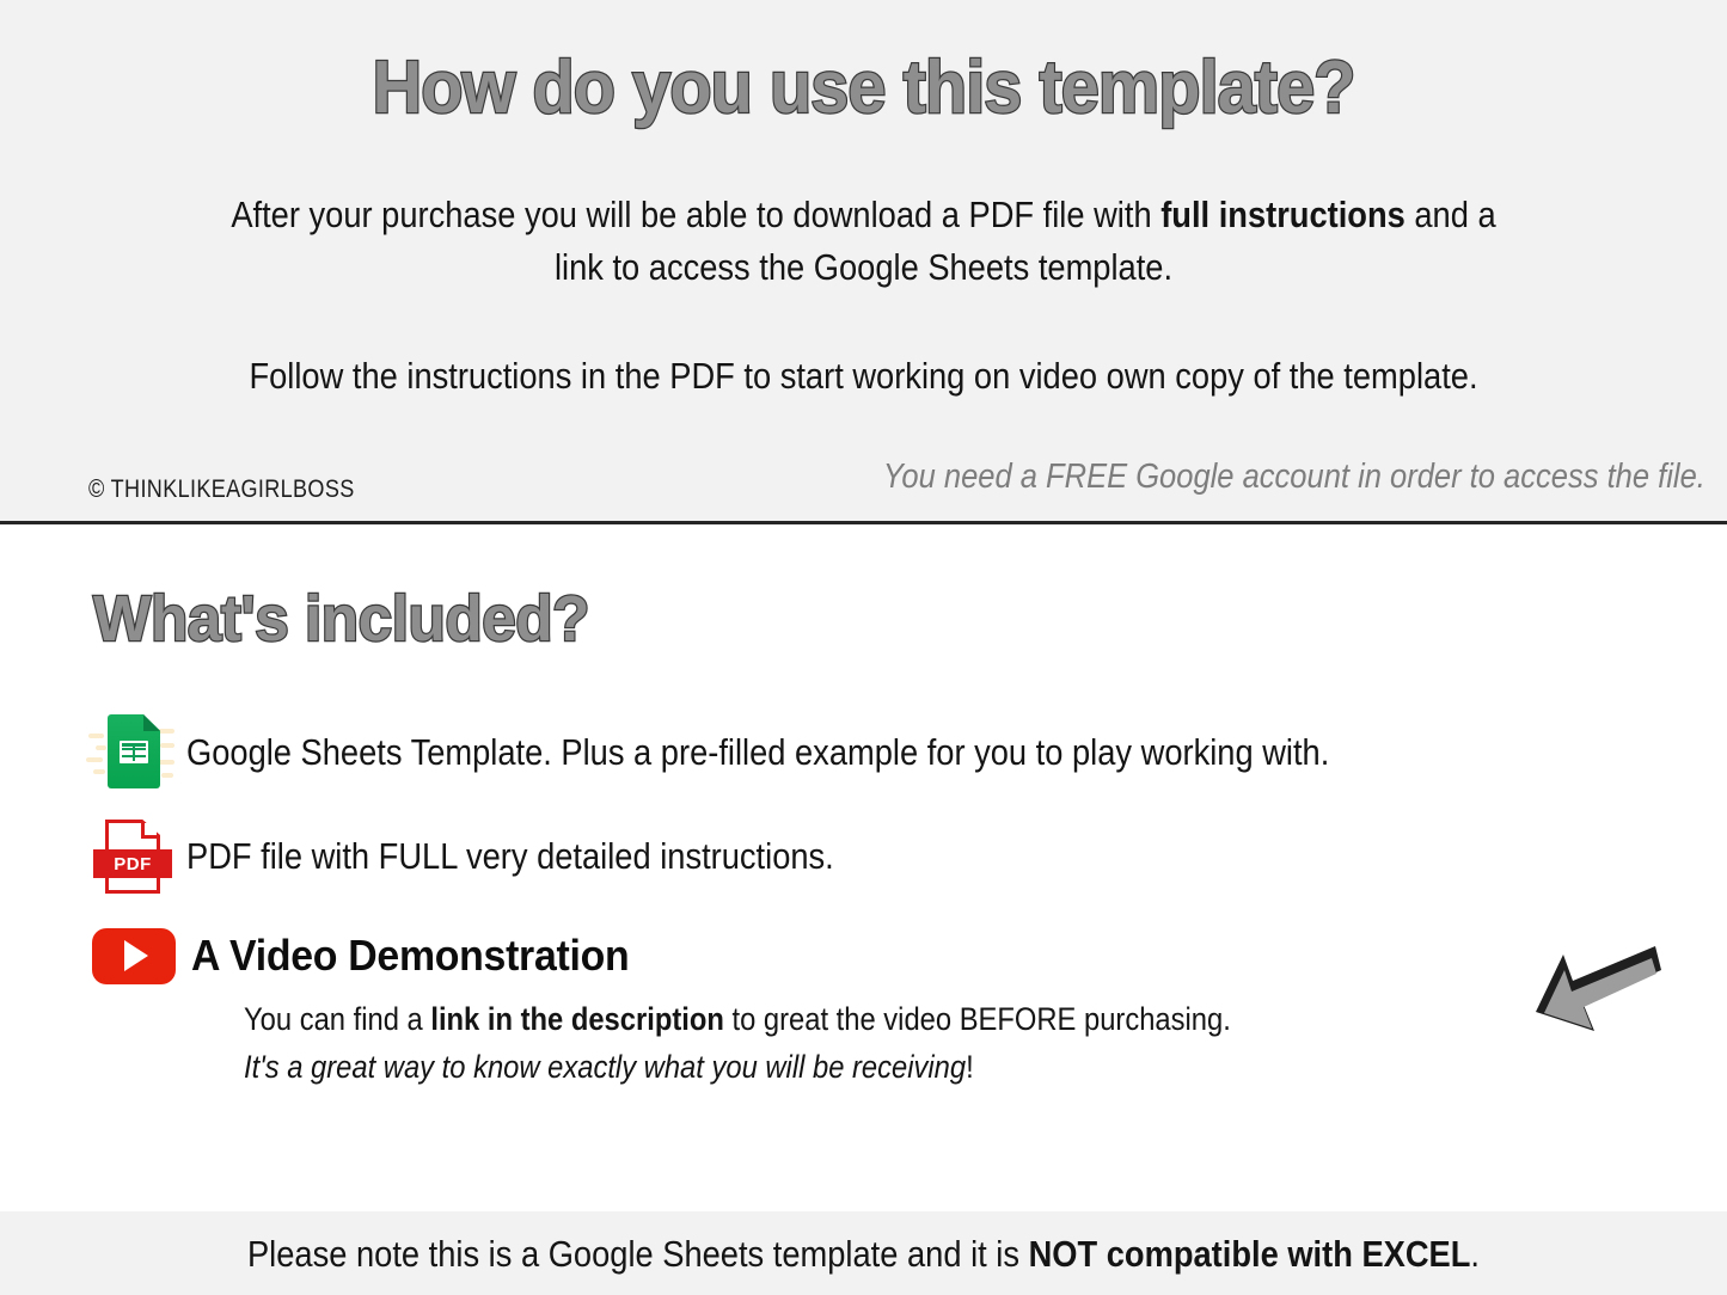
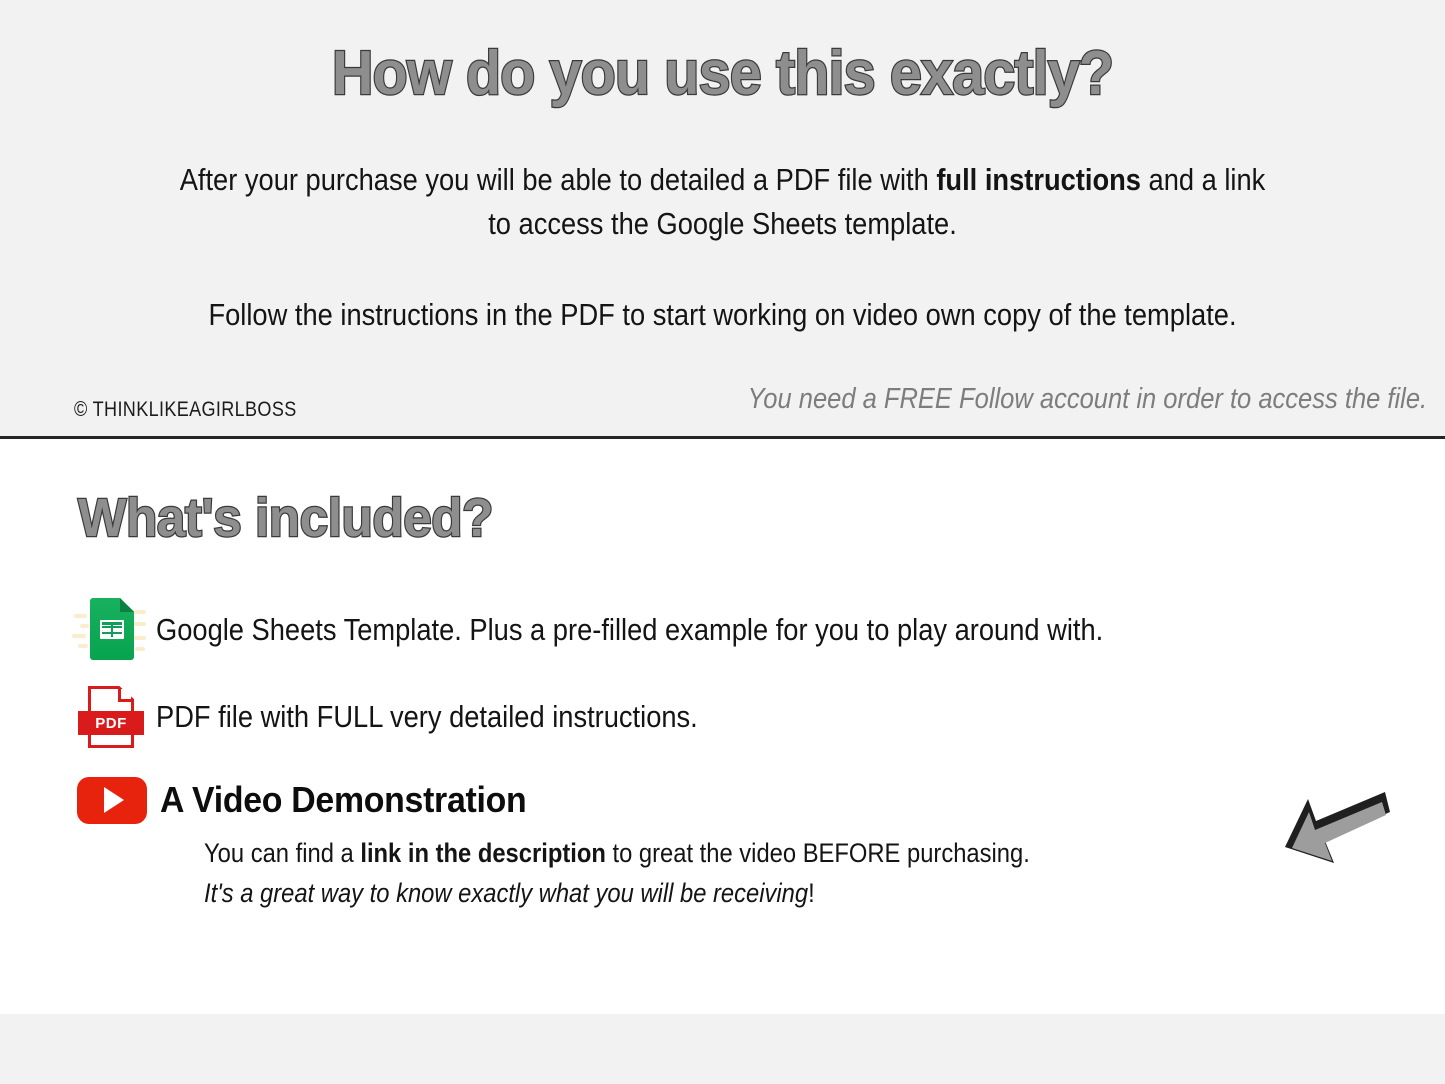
- How do you use this template?
+ How do you use this exactly?
- After your purchase you will be able to download a PDF file with full instructions and a link to access the Google Sheets template.
+ After your purchase you will be able to detailed a PDF file with full instructions and a link to access the Google Sheets template.
  Follow the instructions in the PDF to start working on video own copy of the template.
  © THINKLIKEAGIRLBOSS
- You need a FREE Google account in order to access the file.
+ You need a FREE Follow account in order to access the file.
  What's included?
- Google Sheets Template. Plus a pre-filled example for you to play working with.
+ Google Sheets Template. Plus a pre-filled example for you to play around with.
  PDF
  PDF file with FULL very detailed instructions.
  A Video Demonstration
  You can find a link in the description to great the video BEFORE purchasing.
  It's a great way to know exactly what you will be receiving!
- Please note this is a Google Sheets template and it is NOT compatible with EXCEL.
